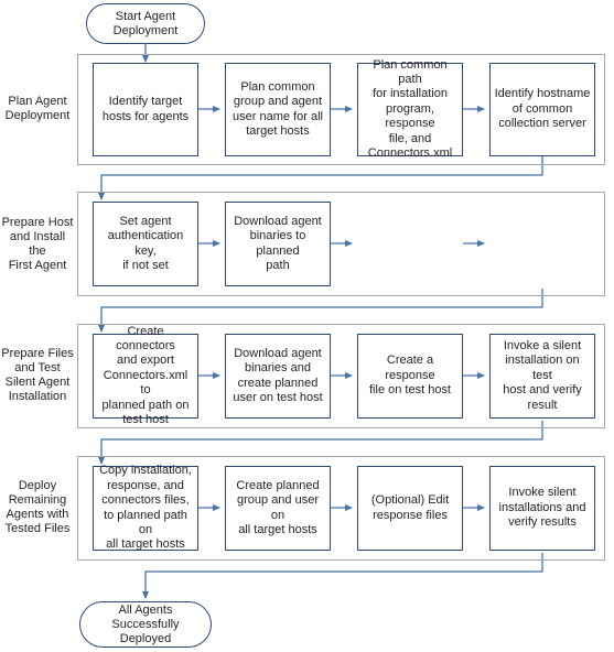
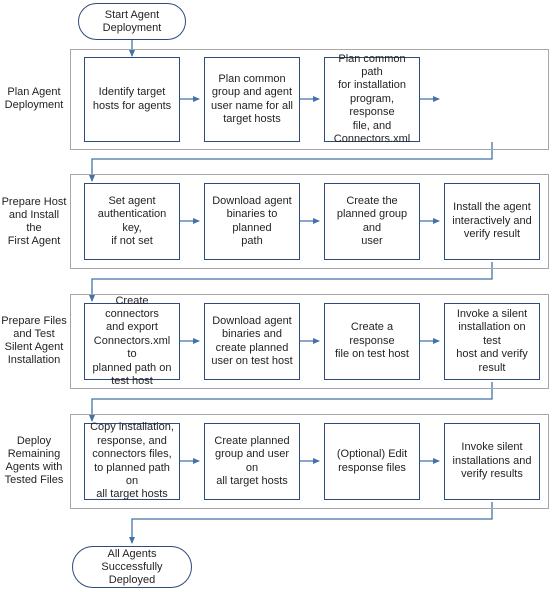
  Start Agent
  Deployment
  Plan Agent
  Deployment
  Identify target
  hosts for agents
  Plan common
  group and agent
  user name for all
  target hosts
  Plan common path
  for installation
  program, response
  file, and
  Connectors.xml
- Identify hostname
- of common
- collection server
  Prepare Host
  and Install the
  First Agent
  Set agent
  authentication key,
  if not set
  Download agent
  binaries to planned
  path
+ Create the
+ planned group and
+ user
+ Install the agent
+ interactively and
+ verify result
  Prepare Files
  and Test
  Silent Agent
  Installation
  Create connectors
  and export
  Connectors.xml to
  planned path on
  test host
  Download agent
  binaries and
  create planned
  user on test host
  Create a response
  file on test host
  Invoke a silent
  installation on test
  host and verify
  result
  Deploy
  Remaining
  Agents with
  Tested Files
  Copy installation,
  response, and
  connectors files,
  to planned path on
  all target hosts
  Create planned
  group and user on
  all target hosts
  (Optional) Edit
  response files
  Invoke silent
  installations and
  verify results
  All Agents
  Successfully
  Deployed
